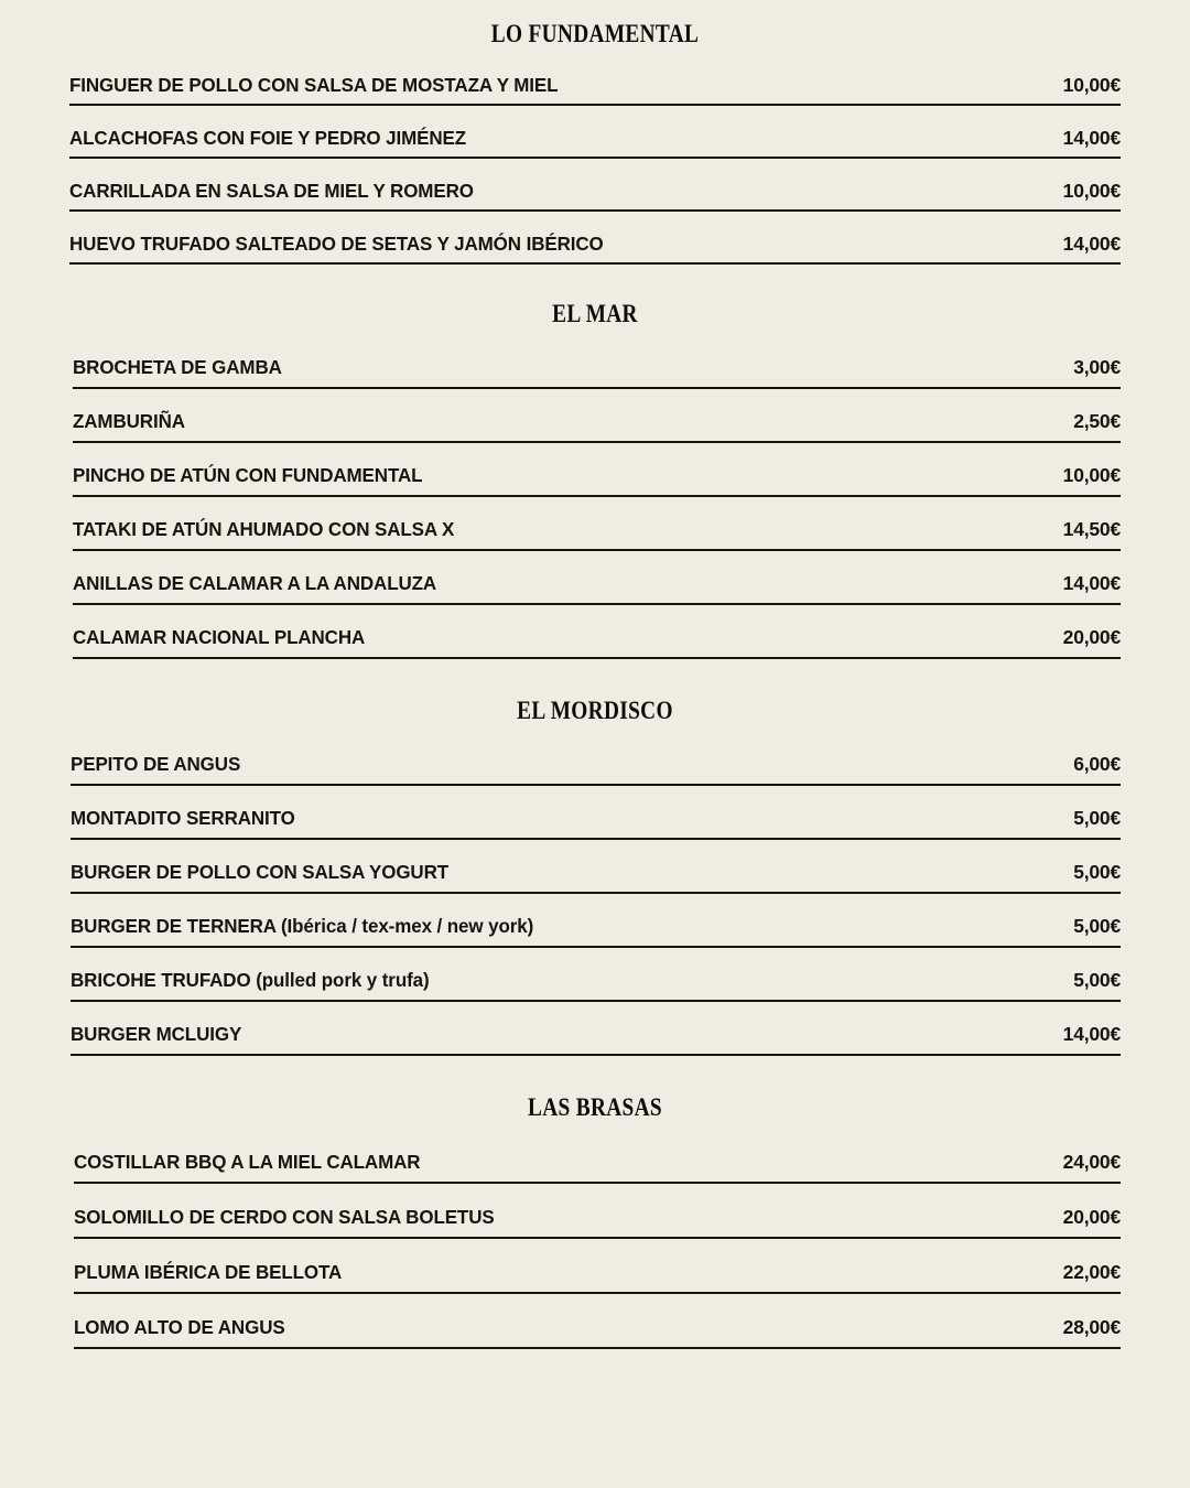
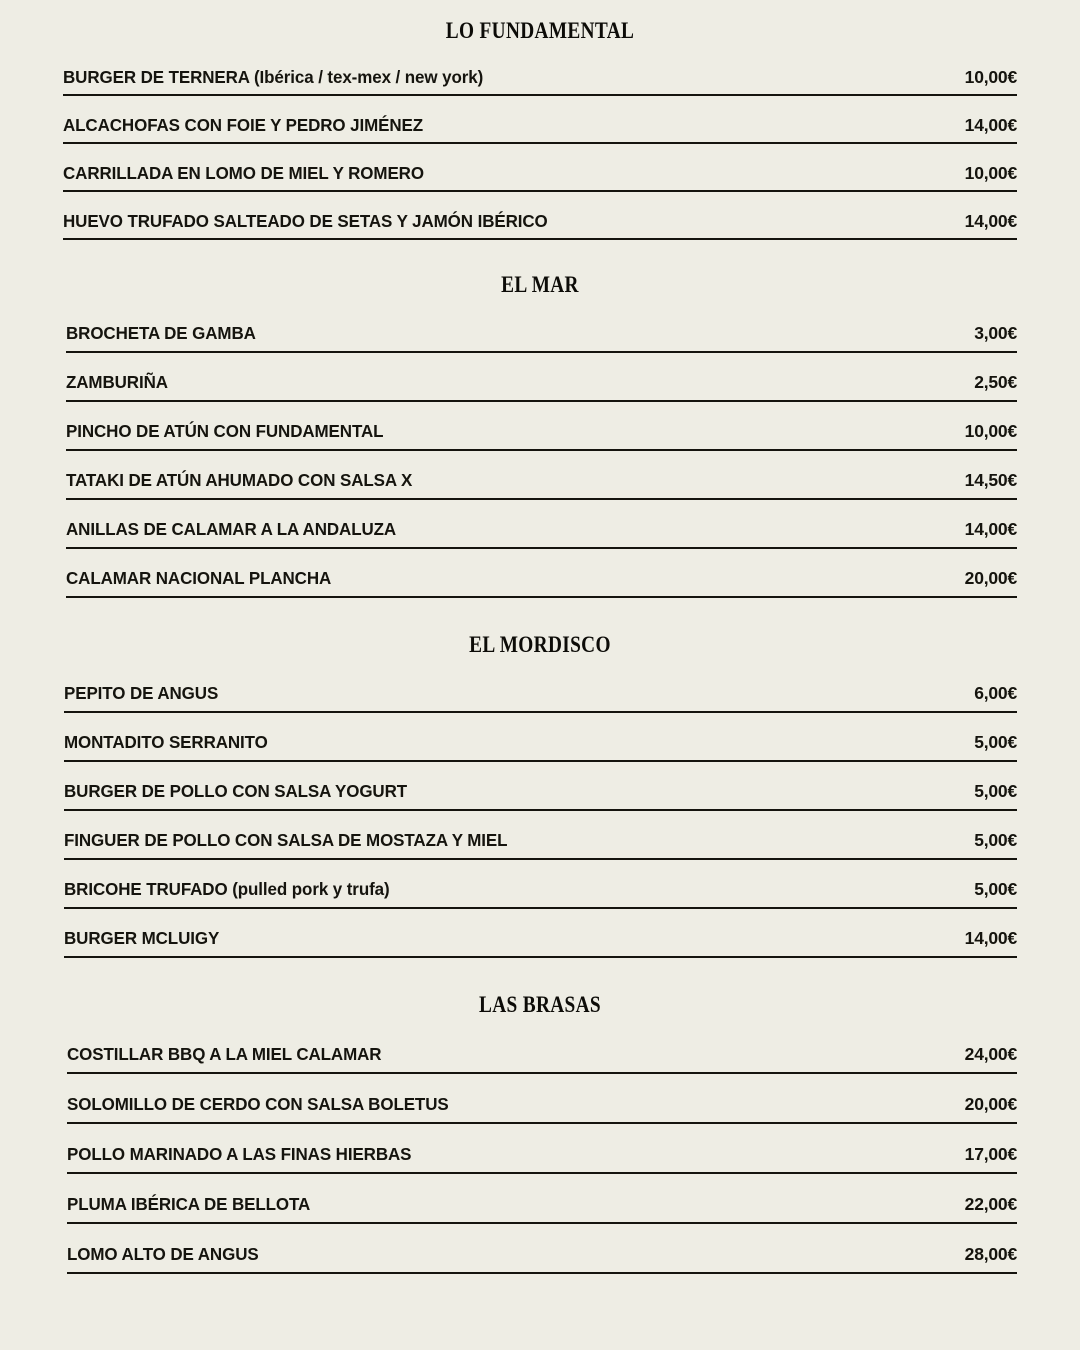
  LO FUNDAMENTAL
- FINGUER DE POLLO CON SALSA DE MOSTAZA Y MIEL
+ BURGER DE TERNERA (Ibérica / tex-mex / new york)
  10,00€
  ALCACHOFAS CON FOIE Y PEDRO JIMÉNEZ
  14,00€
- CARRILLADA EN SALSA DE MIEL Y ROMERO
+ CARRILLADA EN LOMO DE MIEL Y ROMERO
  10,00€
  HUEVO TRUFADO SALTEADO DE SETAS Y JAMÓN IBÉRICO
  14,00€
  EL MAR
  BROCHETA DE GAMBA
  3,00€
  ZAMBURIÑA
  2,50€
  PINCHO DE ATÚN CON FUNDAMENTAL
  10,00€
  TATAKI DE ATÚN AHUMADO CON SALSA X
  14,50€
  ANILLAS DE CALAMAR A LA ANDALUZA
  14,00€
  CALAMAR NACIONAL PLANCHA
  20,00€
  EL MORDISCO
  PEPITO DE ANGUS
  6,00€
  MONTADITO SERRANITO
  5,00€
  BURGER DE POLLO CON SALSA YOGURT
  5,00€
- BURGER DE TERNERA (Ibérica / tex-mex / new york)
+ FINGUER DE POLLO CON SALSA DE MOSTAZA Y MIEL
  5,00€
  BRICOHE TRUFADO (pulled pork y trufa)
  5,00€
  BURGER MCLUIGY
  14,00€
  LAS BRASAS
  COSTILLAR BBQ A LA MIEL CALAMAR
  24,00€
  SOLOMILLO DE CERDO CON SALSA BOLETUS
  20,00€
+ POLLO MARINADO A LAS FINAS HIERBAS
+ 17,00€
  PLUMA IBÉRICA DE BELLOTA
  22,00€
  LOMO ALTO DE ANGUS
  28,00€
